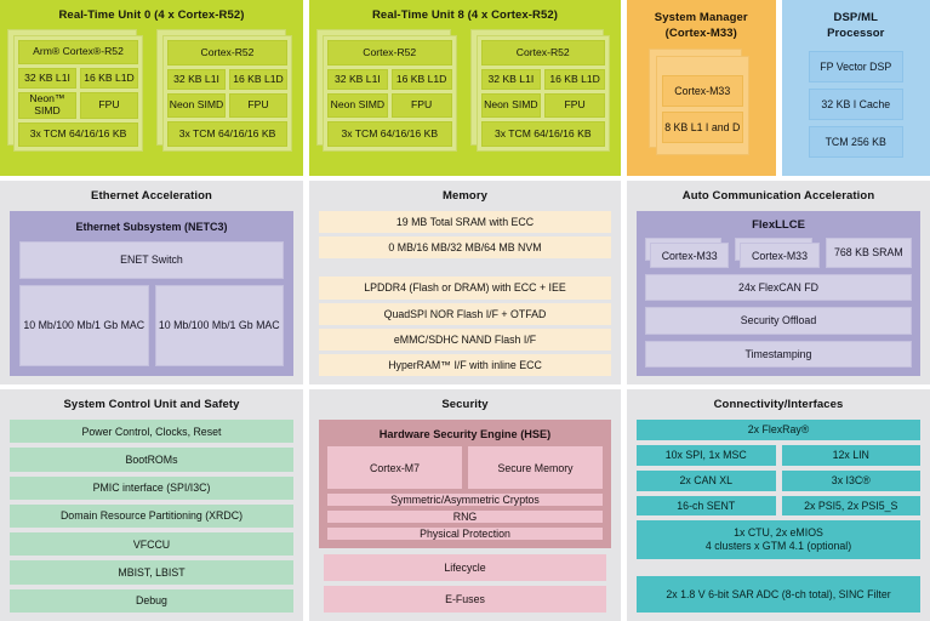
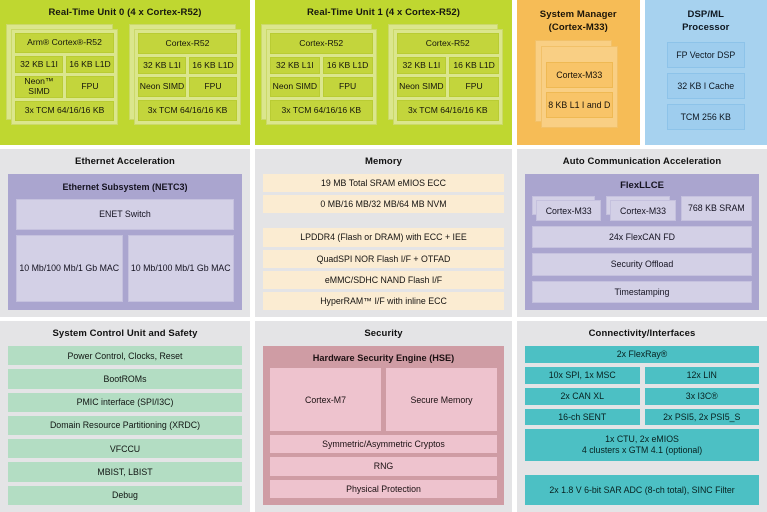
  Real-Time Unit 0 (4 x Cortex-R52)
  Arm® Cortex®-R52
  32 KB L1I
  16 KB L1D
  Neon™ SIMD
  FPU
  3x TCM 64/16/16 KB
  Cortex-R52
  32 KB L1I
  16 KB L1D
  Neon SIMD
  FPU
  3x TCM 64/16/16 KB
- Real-Time Unit 8 (4 x Cortex-R52)
+ Real-Time Unit 1 (4 x Cortex-R52)
  Cortex-R52
  32 KB L1I
  16 KB L1D
  Neon SIMD
  FPU
  3x TCM 64/16/16 KB
  Cortex-R52
  32 KB L1I
  16 KB L1D
  Neon SIMD
  FPU
  3x TCM 64/16/16 KB
  System Manager
  (Cortex-M33)
  Cortex-M33
  8 KB L1 I and D
  DSP/ML
  Processor
  FP Vector DSP
  32 KB I Cache
  TCM 256 KB
  Ethernet Acceleration
  Ethernet Subsystem (NETC3)
  ENET Switch
  10 Mb/100 Mb/1 Gb MAC
  10 Mb/100 Mb/1 Gb MAC
  Memory
- 19 MB Total SRAM with ECC
+ 19 MB Total SRAM eMIOS ECC
  0 MB/16 MB/32 MB/64 MB NVM
  LPDDR4 (Flash or DRAM) with ECC + IEE
  QuadSPI NOR Flash I/F + OTFAD
  eMMC/SDHC NAND Flash I/F
  HyperRAM™ I/F with inline ECC
  Auto Communication Acceleration
  FlexLLCE
  Cortex-M33
  Cortex-M33
  768 KB SRAM
  24x FlexCAN FD
  Security Offload
  Timestamping
  System Control Unit and Safety
  Power Control, Clocks, Reset
  BootROMs
  PMIC interface (SPI/I3C)
  Domain Resource Partitioning (XRDC)
  VFCCU
  MBIST, LBIST
  Debug
  Security
  Hardware Security Engine (HSE)
  Cortex-M7
  Secure Memory
  Symmetric/Asymmetric Cryptos
  RNG
  Physical Protection
- Lifecycle
- E-Fuses
  Connectivity/Interfaces
  2x FlexRay®
  10x SPI, 1x MSC
  12x LIN
  2x CAN XL
  3x I3C®
  16-ch SENT
  2x PSI5, 2x PSI5_S
  1x CTU, 2x eMIOS
  4 clusters x GTM 4.1 (optional)
  2x 1.8 V 6-bit SAR ADC (8-ch total), SINC Filter
